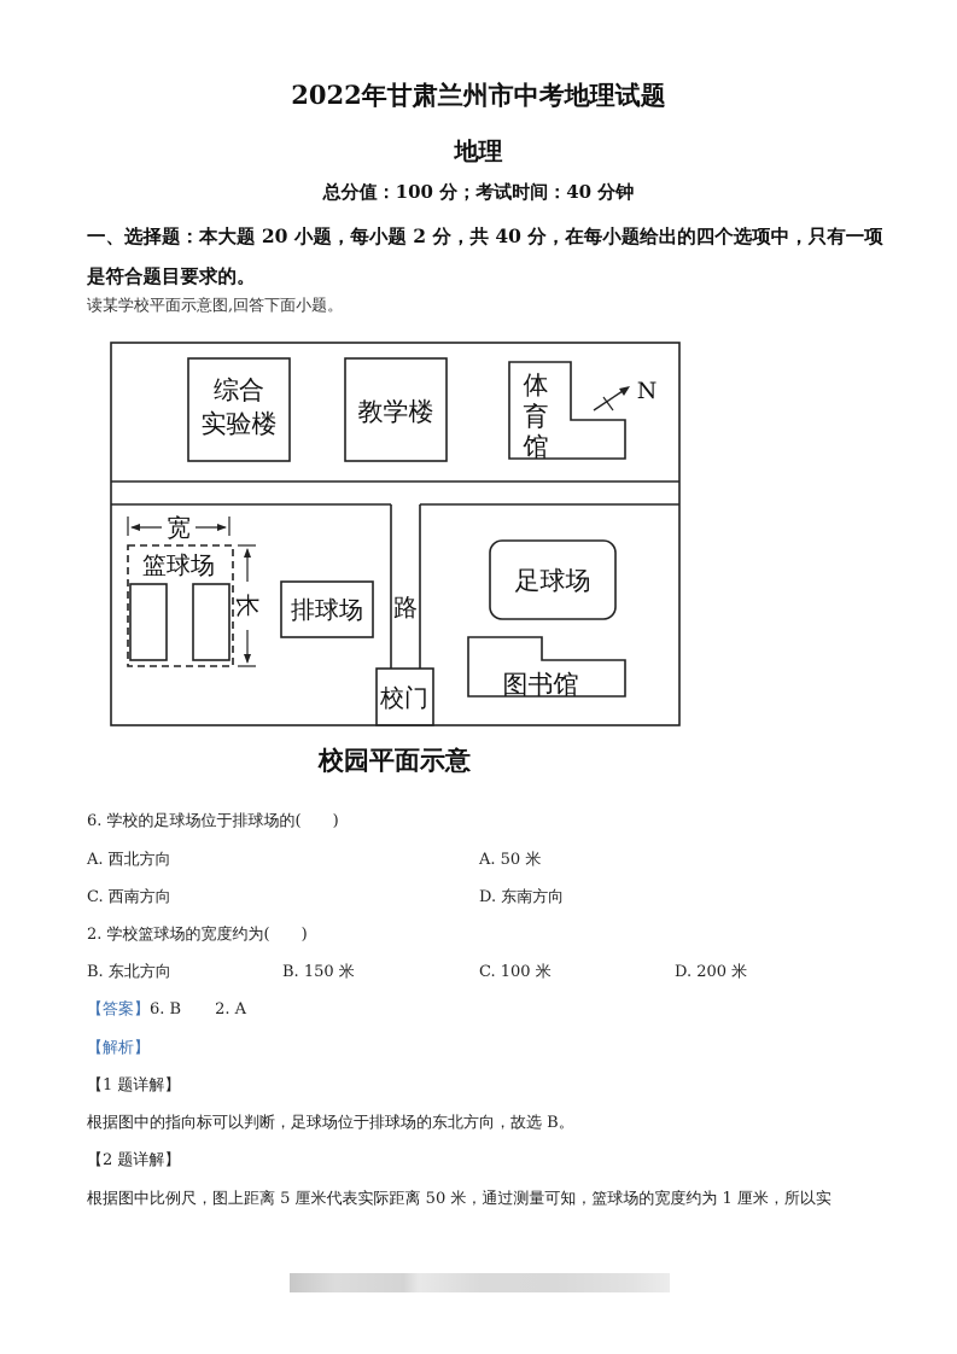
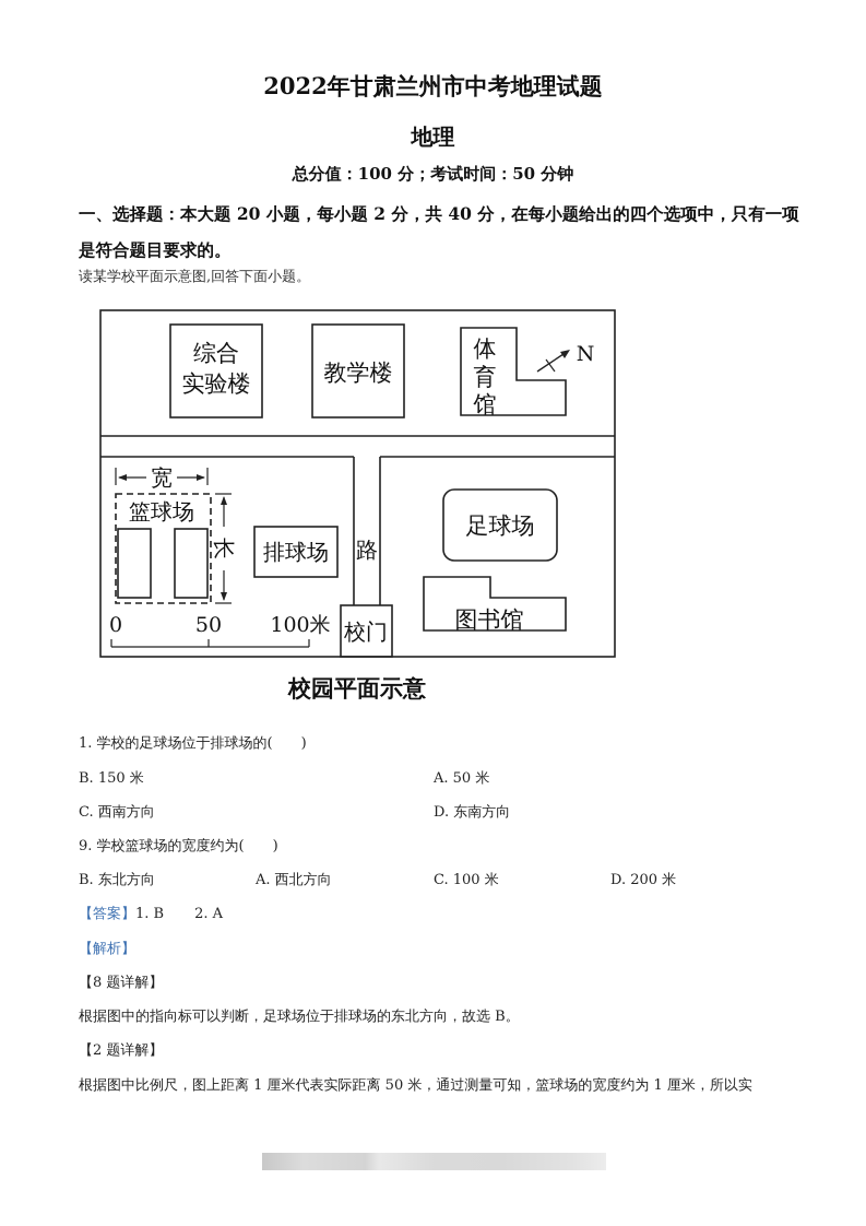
  2022年甘肃兰州市中考地理试题
  地理
- 总分值：100 分；考试时间：40 分钟
+ 总分值：100 分；考试时间：50 分钟
  一、选择题：本大题 20 小题，每小题 2 分，共 40 分，在每小题给出的四个选项中，只有一项是符合题目要求的。
  读某学校平面示意图,回答下面小题。
  综合
  实验楼
  教学楼
  体
  育
  馆
  N
  宽
  篮球场
  排球场
  路
  校门
+ 0
+ 50
+ 100米
  足球场
  图书馆
  校园平面示意
- 6. 学校的足球场位于排球场的( )
+ 1. 学校的足球场位于排球场的( )
- A. 西北方向
+ B. 150 米
  A. 50 米
  C. 西南方向
  D. 东南方向
- 2. 学校篮球场的宽度约为( )
+ 9. 学校篮球场的宽度约为( )
  B. 东北方向
- B. 150 米
+ A. 西北方向
  C. 100 米
  D. 200 米
- 【答案】6. B 2. A
+ 【答案】1. B 2. A
  【解析】
- 【1 题详解】
+ 【8 题详解】
  根据图中的指向标可以判断，足球场位于排球场的东北方向，故选 B。
  【2 题详解】
- 根据图中比例尺，图上距离 5 厘米代表实际距离 50 米，通过测量可知，篮球场的宽度约为 1 厘米，所以实
+ 根据图中比例尺，图上距离 1 厘米代表实际距离 50 米，通过测量可知，篮球场的宽度约为 1 厘米，所以实
